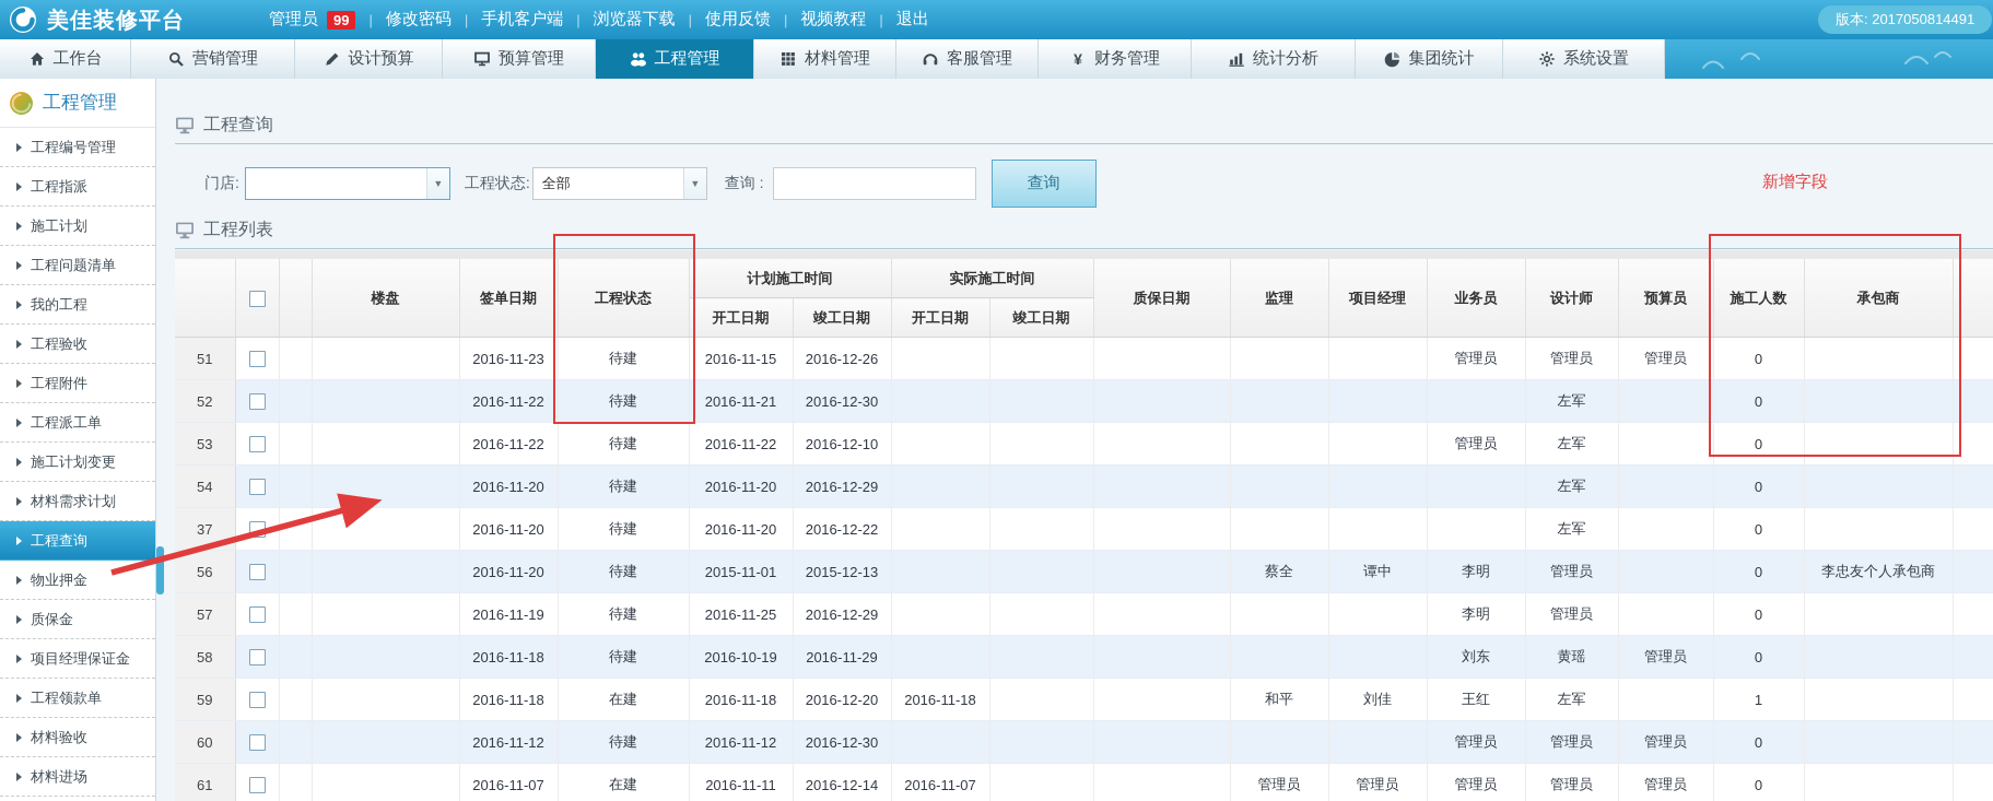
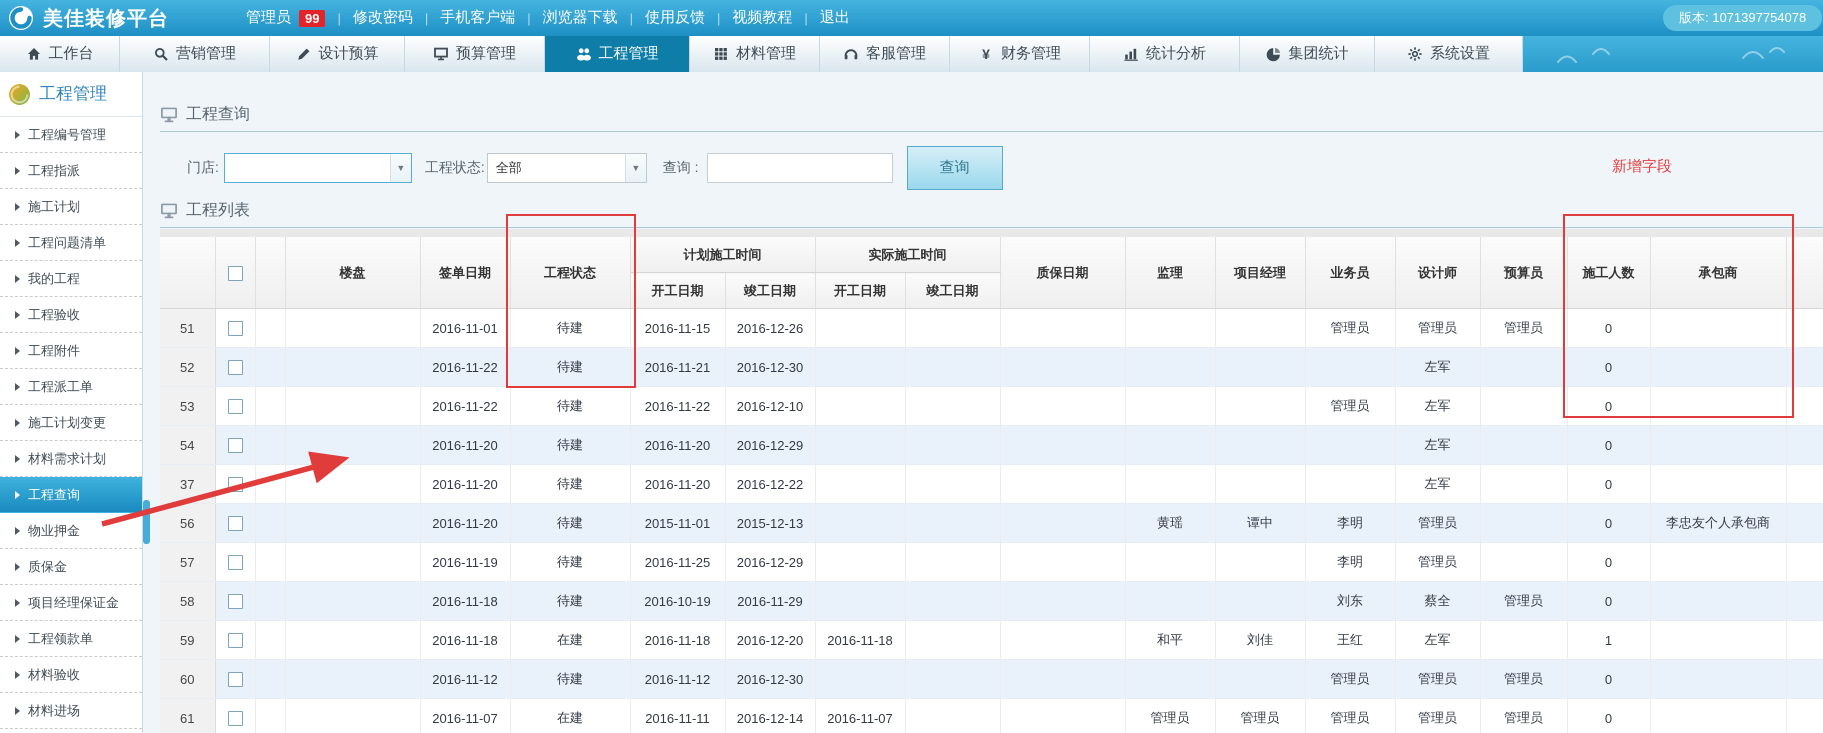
  美佳装修平台
  管理员
  99
  |
  修改密码
  |
  手机客户端
  |
  浏览器下载
  |
  使用反馈
  |
  视频教程
  |
  退出
- 版本: 2017050814491
+ 版本: 1071397754078
  工作台
  营销管理
  设计预算
  预算管理
  工程管理
  材料管理
  客服管理
  ¥
  财务管理
  统计分析
  集团统计
  系统设置
  工程管理
  工程编号管理
  工程指派
  施工计划
  工程问题清单
  我的工程
  工程验收
  工程附件
  工程派工单
  施工计划变更
  材料需求计划
  工程查询
  物业押金
  质保金
  项目经理保证金
  工程领款单
  材料验收
  材料进场
  工程查询
  门店:
  ▼
  工程状态:
  全部
  ▼
  查询 :
  查询
  工程列表
  			楼盘	签单日期	工程状态	计划施工时间	实际施工时间	质保日期	监理	项目经理	业务员	设计师	预算员	施工人数	承包商
  开工日期	竣工日期	开工日期	竣工日期
- 51				2016-11-23	待建	2016-11-15	2016-12-26						管理员	管理员	管理员	0
+ 51				2016-11-01	待建	2016-11-15	2016-12-26						管理员	管理员	管理员	0
  52				2016-11-22	待建	2016-11-21	2016-12-30							左军		0
  53				2016-11-22	待建	2016-11-22	2016-12-10						管理员	左军		0
  54				2016-11-20	待建	2016-11-20	2016-12-29							左军		0
  37				2016-11-20	待建	2016-11-20	2016-12-22							左军		0
- 56				2016-11-20	待建	2015-11-01	2015-12-13				蔡全	谭中	李明	管理员		0	李忠友个人承包商
+ 56				2016-11-20	待建	2015-11-01	2015-12-13				黄瑶	谭中	李明	管理员		0	李忠友个人承包商
  57				2016-11-19	待建	2016-11-25	2016-12-29						李明	管理员		0
- 58				2016-11-18	待建	2016-10-19	2016-11-29						刘东	黄瑶	管理员	0
+ 58				2016-11-18	待建	2016-10-19	2016-11-29						刘东	蔡全	管理员	0
  59				2016-11-18	在建	2016-11-18	2016-12-20	2016-11-18			和平	刘佳	王红	左军		1
  60				2016-11-12	待建	2016-11-12	2016-12-30						管理员	管理员	管理员	0
  61				2016-11-07	在建	2016-11-11	2016-12-14	2016-11-07			管理员	管理员	管理员	管理员	管理员	0
  新增字段
